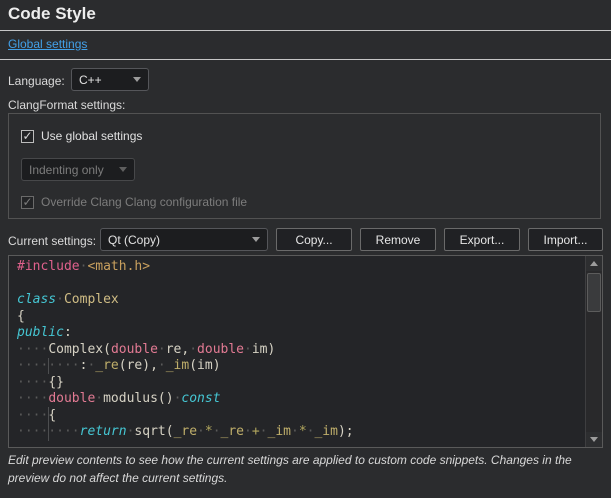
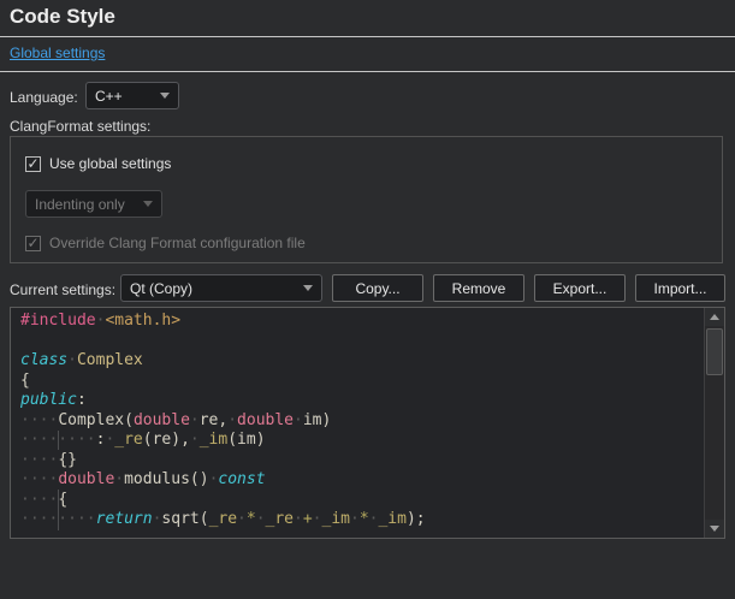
  Code Style
  Global settings
  Language:
  C++
  ClangFormat settings:
  ✓
  Use global settings
  Indenting only
  ✓
- Override Clang Clang configuration file
+ Override Clang Format configuration file
  Current settings:
  Qt (Copy)
  Copy...
  Remove
  Export...
  Import...
  #include·<math.h>
  class·Complex
  {
  public:
  ····Complex(double·re,·double·im)
  ········:·_re(re),·_im(im)
  ····{}
  ····double·modulus()·const
  ····{
  ········return·sqrt(_re·*·_re·+·_im·*·_im);
- Edit preview contents to see how the current settings are applied to custom code snippets. Changes in the preview do not affect the current settings.
